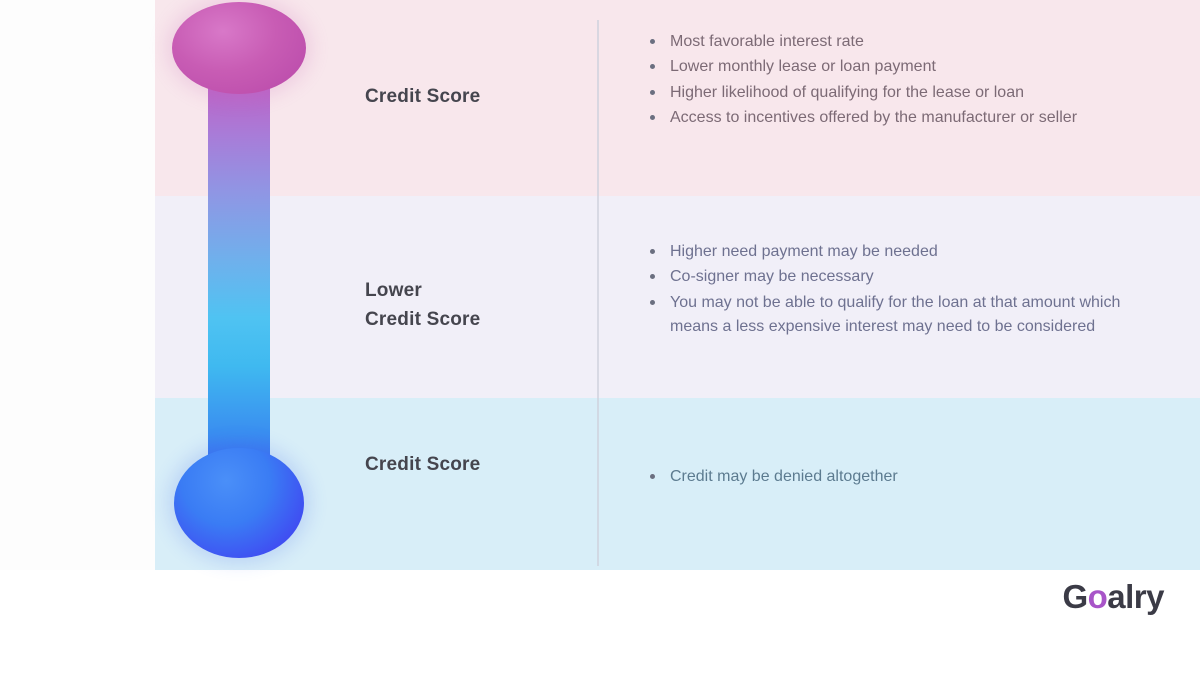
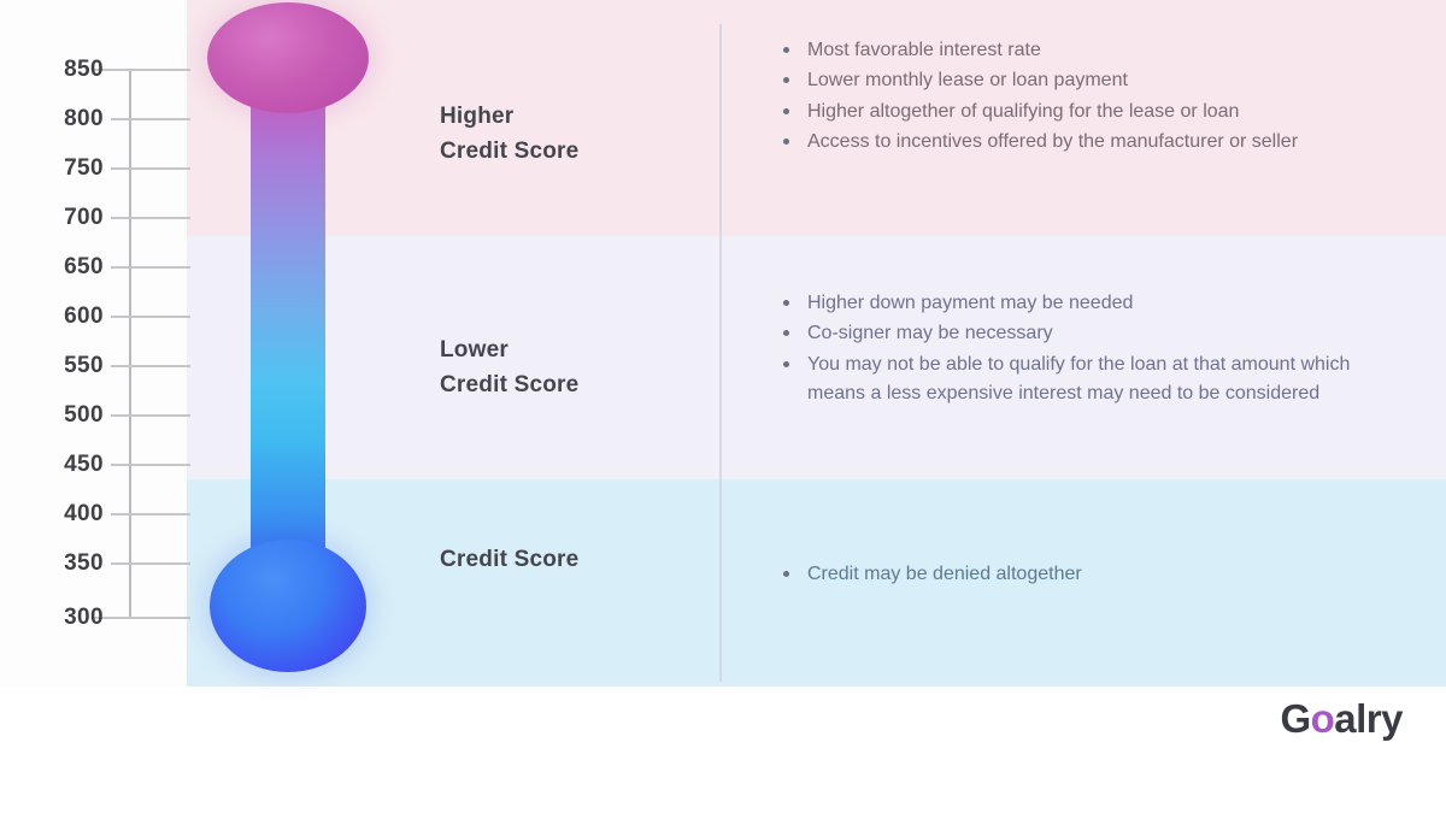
+ 850
+ 800
+ 750
+ 700
+ 650
+ 600
+ 550
+ 500
+ 450
+ 400
+ 350
+ 300
+ Higher
  Credit Score
  Lower
  Credit Score
  Credit Score
  Most favorable interest rate
  Lower monthly lease or loan payment
- Higher likelihood of qualifying for the lease or loan
+ Higher altogether of qualifying for the lease or loan
  Access to incentives offered by the manufacturer or seller
- Higher need payment may be needed
+ Higher down payment may be needed
  Co-signer may be necessary
  You may not be able to qualify for the loan at that amount which means a less expensive interest may need to be considered
  Credit may be denied altogether
  Goalry
